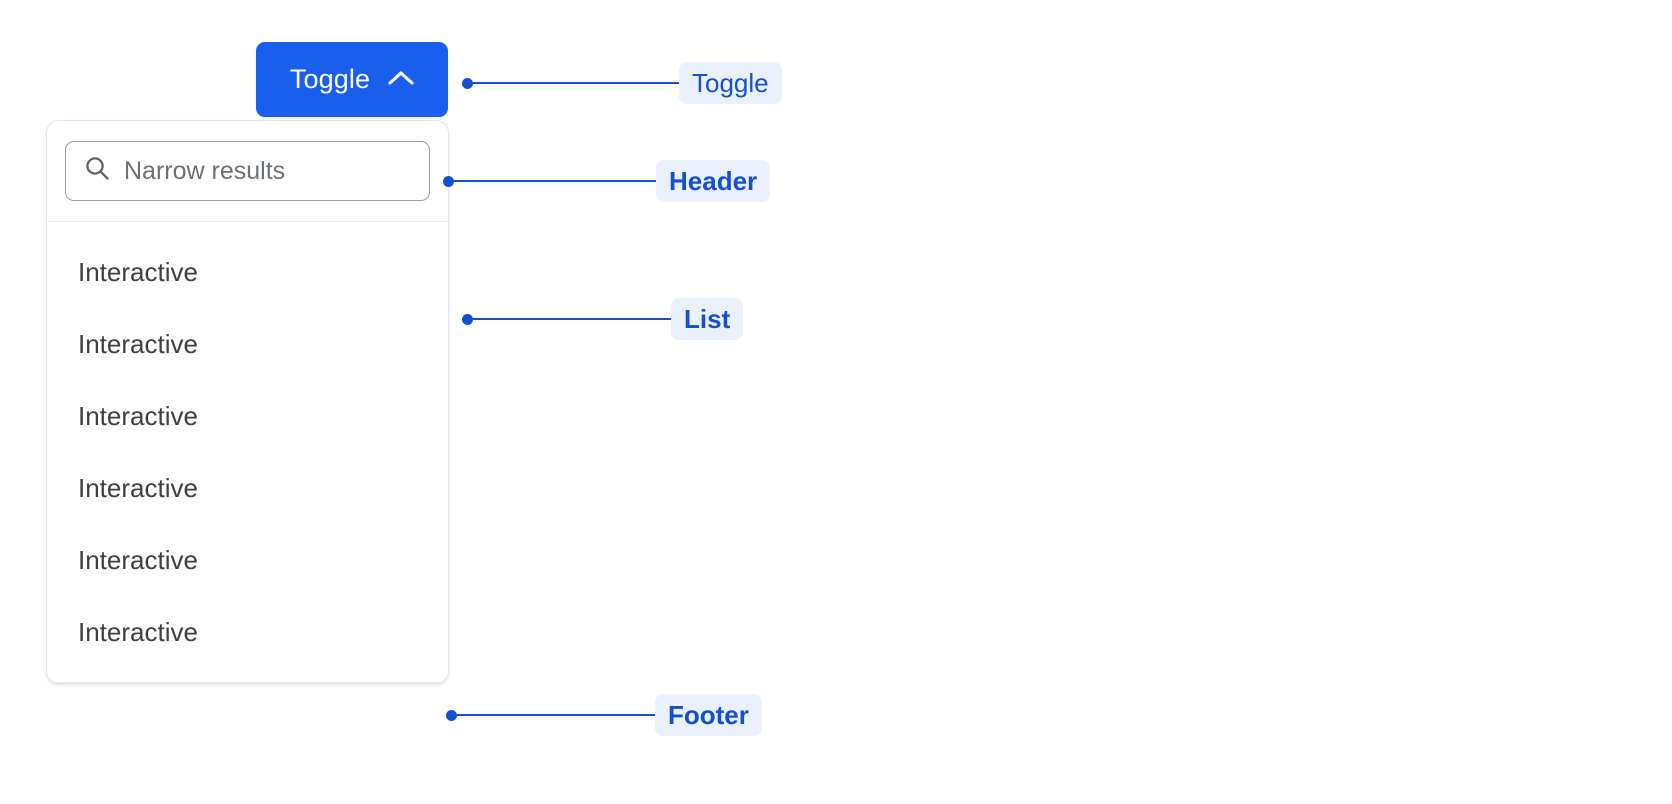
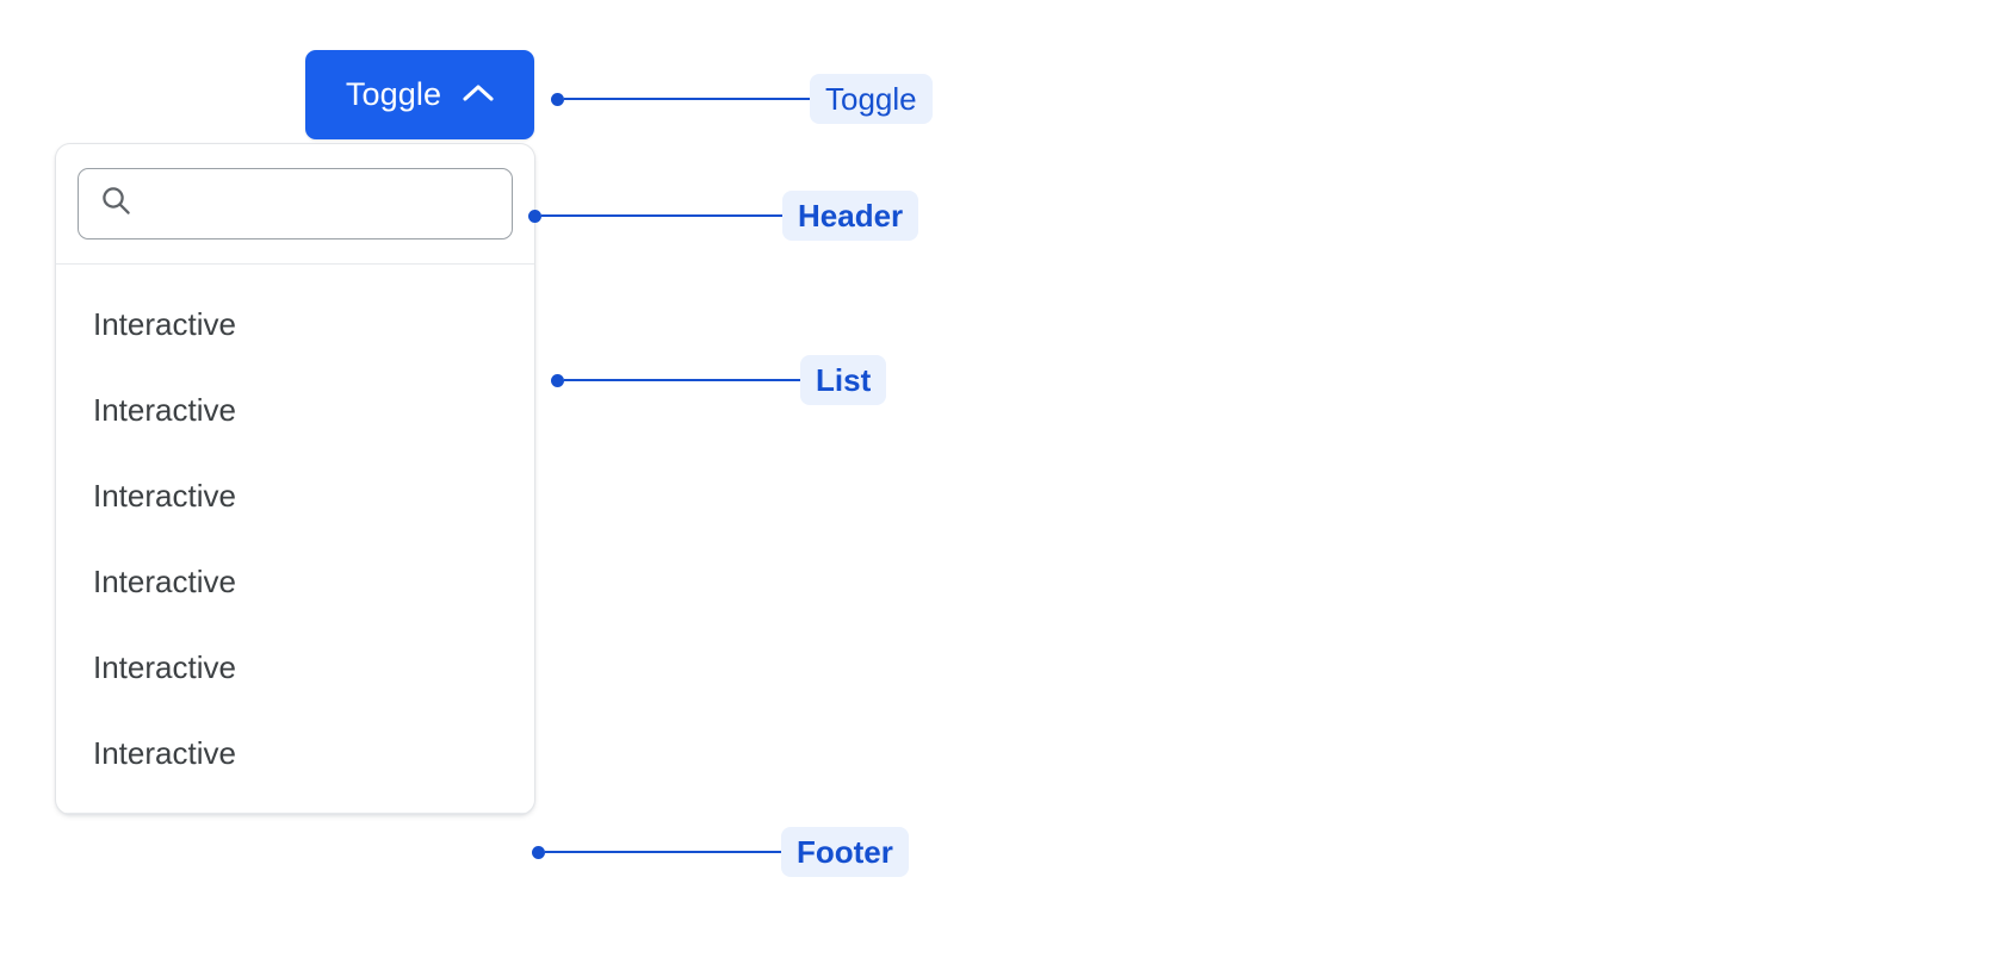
  Toggle
- Narrow results
  Interactive
  Interactive
  Interactive
  Interactive
  Interactive
  Interactive
  Toggle
  Header
  List
  Footer
